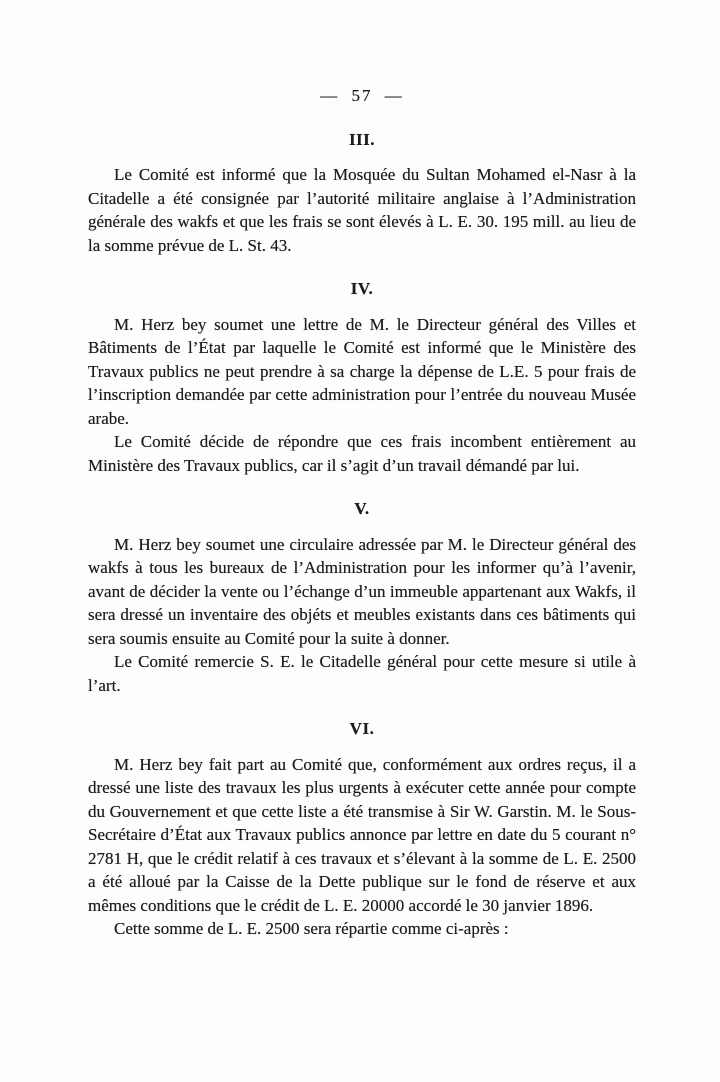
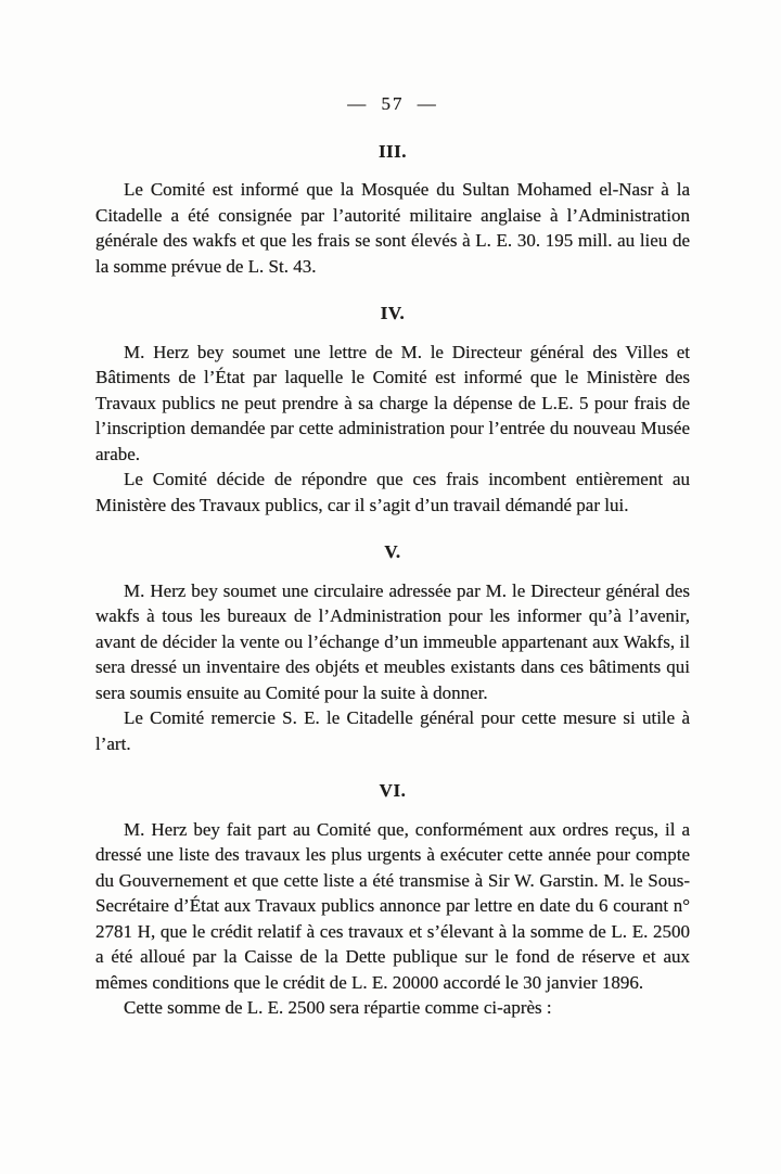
  — 57 —
  III.
  Le Comité est informé que la Mosquée du Sultan Mohamed el-Nasr à la Citadelle a été consignée par l’autorité militaire anglaise à l’Administration générale des wakfs et que les frais se sont élevés à L. E. 30. 195 mill. au lieu de la somme prévue de L. St. 43.
  IV.
  M. Herz bey soumet une lettre de M. le Directeur général des Villes et Bâtiments de l’État par laquelle le Comité est informé que le Ministère des Travaux publics ne peut prendre à sa charge la dépense de L.E. 5 pour frais de l’inscription demandée par cette administration pour l’entrée du nouveau Musée arabe.
  Le Comité décide de répondre que ces frais incombent entièrement au Ministère des Travaux publics, car il s’agit d’un travail démandé par lui.
  V.
  M. Herz bey soumet une circulaire adressée par M. le Directeur général des wakfs à tous les bureaux de l’Administration pour les informer qu’à l’avenir, avant de décider la vente ou l’échange d’un immeuble appartenant aux Wakfs, il sera dressé un inventaire des objéts et meubles existants dans ces bâtiments qui sera soumis ensuite au Comité pour la suite à donner.
  Le Comité remercie S. E. le Citadelle général pour cette mesure si utile à l’art.
  VI.
- M. Herz bey fait part au Comité que, conformément aux ordres reçus, il a dressé une liste des travaux les plus urgents à exécuter cette année pour compte du Gouvernement et que cette liste a été transmise à Sir W. Garstin. M. le Sous-Secrétaire d’État aux Travaux publics annonce par lettre en date du 5 courant n° 2781 H, que le crédit relatif à ces travaux et s’élevant à la somme de L. E. 2500 a été alloué par la Caisse de la Dette publique sur le fond de réserve et aux mêmes conditions que le crédit de L. E. 20000 accordé le 30 janvier 1896.
+ M. Herz bey fait part au Comité que, conformément aux ordres reçus, il a dressé une liste des travaux les plus urgents à exécuter cette année pour compte du Gouvernement et que cette liste a été transmise à Sir W. Garstin. M. le Sous-Secrétaire d’État aux Travaux publics annonce par lettre en date du 6 courant n° 2781 H, que le crédit relatif à ces travaux et s’élevant à la somme de L. E. 2500 a été alloué par la Caisse de la Dette publique sur le fond de réserve et aux mêmes conditions que le crédit de L. E. 20000 accordé le 30 janvier 1896.
  Cette somme de L. E. 2500 sera répartie comme ci-après :
